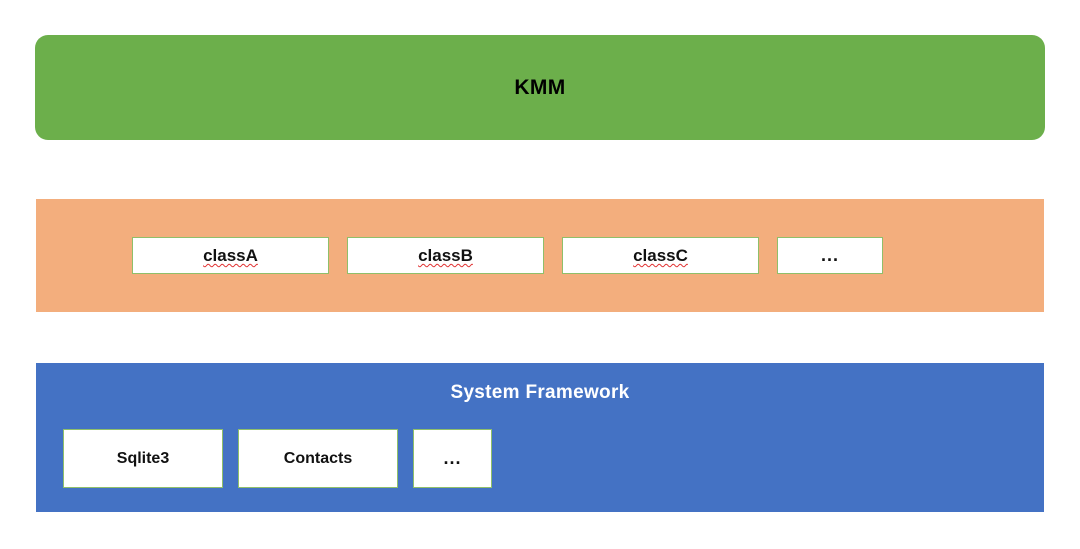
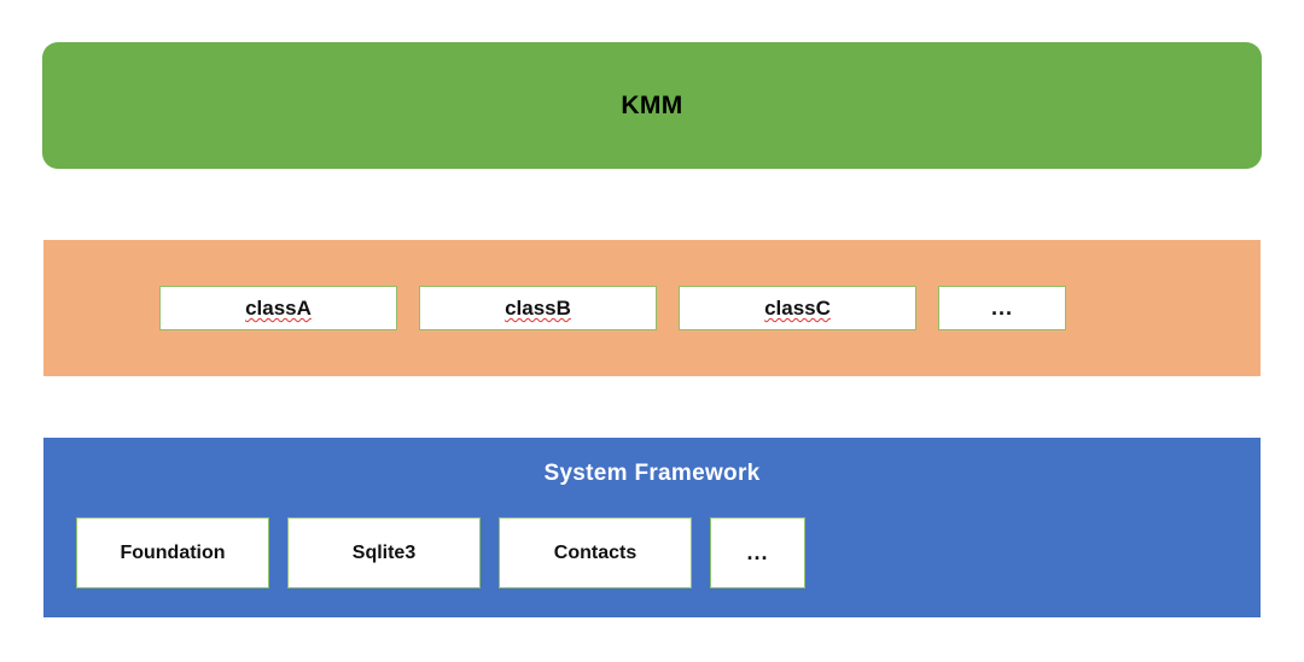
  KMM
  classA
  classB
  classC
  ...
  System Framework
+ Foundation
  Sqlite3
  Contacts
  ...
